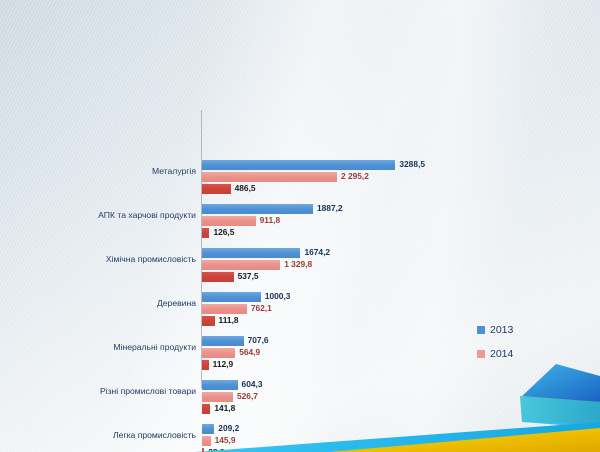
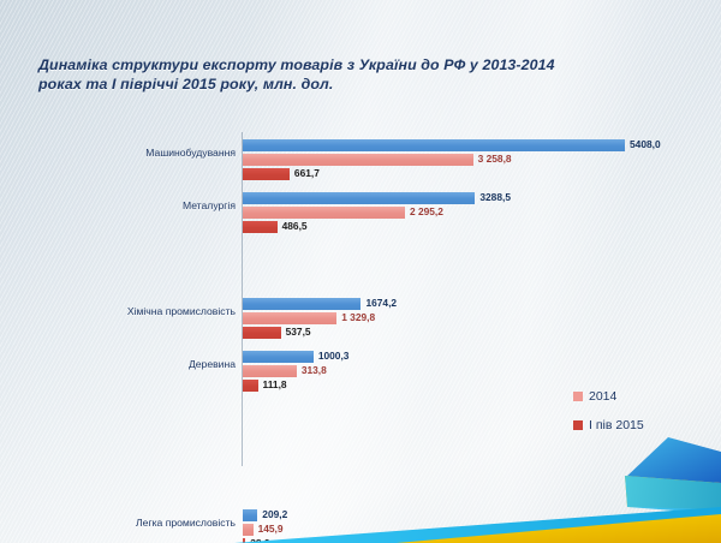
+ Динаміка структури експорту товарів з України до РФ у 2013-2014 роках та І півріччі 2015 року, млн. дол.
+ Машинобудування
+ 5408,0
+ 3 258,8
+ 661,7
  Металургія
  3288,5
  2 295,2
  486,5
- АПК та харчові продукти
- 1887,2
- 911,8
- 126,5
  Хімічна промисловість
  1674,2
  1 329,8
  537,5
  Деревина
  1000,3
- 762,1
+ 313,8
  111,8
- Мінеральні продукти
- 707,6
- 564,9
- 112,9
- Різні промислові товари
- 604,3
- 526,7
- 141,8
  Легка промисловість
  209,2
  145,9
- 2013
  2014
+ I пів 2015
